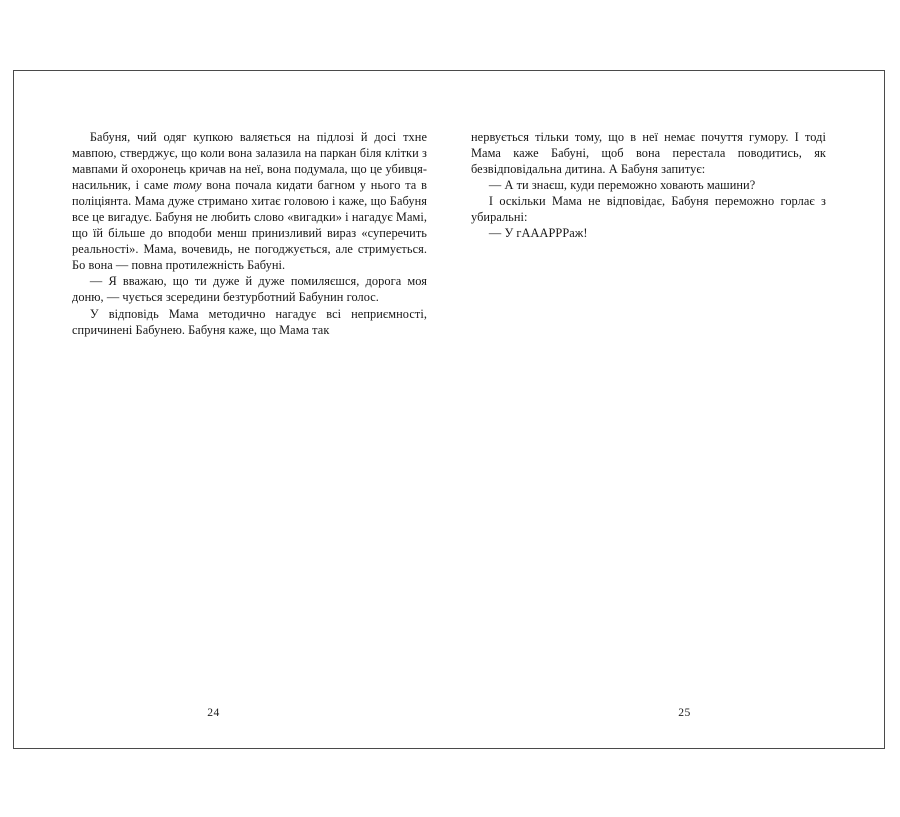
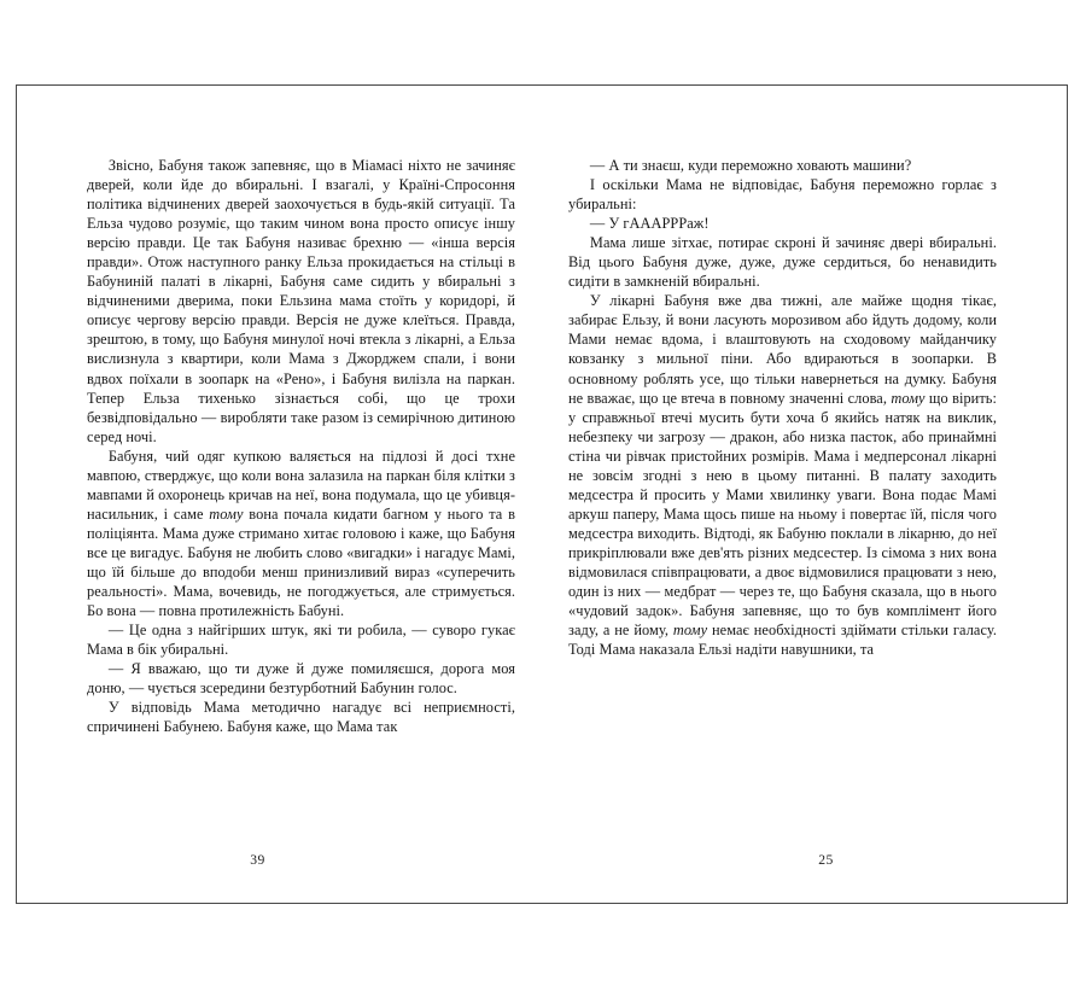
+ Звісно, Бабуня також запевняє, що в Міамасі ніхто не зачиняє дверей, коли йде до вбиральні. І взагалі, у Країні-Спросоння політика відчинених дверей заохочується в будь-якій ситуації. Та Ельза чудово розуміє, що таким чином вона просто описує іншу версію правди. Це так Бабуня називає брехню — «інша версія правди». Отож наступного ранку Ельза прокидається на стільці в Бабуниній палаті в лікарні, Бабуня саме сидить у вбиральні з відчиненими дверима, поки Ельзина мама стоїть у коридорі, й описує чергову версію правди. Версія не дуже клеїться. Правда, зрештою, в тому, що Бабуня минулої ночі втекла з лікарні, а Ельза вислизнула з квартири, коли Мама з Джорджем спали, і вони вдвох поїхали в зоопарк на «Рено», і Бабуня вилізла на паркан. Тепер Ельза тихенько зізнається собі, що це трохи безвідповідально — виробляти таке разом із семирічною дитиною серед ночі.
  Бабуня, чий одяг купкою валяється на підлозі й досі тхне мавпою, стверджує, що коли вона залазила на паркан біля клітки з мавпами й охоронець кричав на неї, вона подумала, що це убивця-насильник, і саме тому вона почала кидати багном у нього та в поліціянта. Мама дуже стримано хитає головою і каже, що Бабуня все це вигадує. Бабуня не любить слово «вигадки» і нагадує Мамі, що їй більше до вподоби менш принизливий вираз «суперечить реальності». Мама, вочевидь, не погоджується, але стримується. Бо вона — повна протилежність Бабуні.
+ — Це одна з найгірших штук, які ти робила, — суворо гукає Мама в бік убиральні.
  — Я вважаю, що ти дуже й дуже помиляєшся, дорога моя доню, — чується зсередини безтурботний Бабунин голос.
  У відповідь Мама методично нагадує всі неприємності, спричинені Бабунею. Бабуня каже, що Мама так
- 24
+ 39
- нервується тільки тому, що в неї немає почуття гумору. І тоді Мама каже Бабуні, щоб вона перестала поводитись, як безвідповідальна дитина. А Бабуня запитує:
  — А ти знаєш, куди переможно ховають машини?
  І оскільки Мама не відповідає, Бабуня переможно горлає з убиральні:
  — У гАААРРРаж!
+ Мама лише зітхає, потирає скроні й зачиняє двері вбиральні. Від цього Бабуня дуже, дуже, дуже сердиться, бо ненавидить сидіти в замкненій вбиральні.
+ У лікарні Бабуня вже два тижні, але майже щодня тікає, забирає Ельзу, й вони ласують морозивом або йдуть додому, коли Мами немає вдома, і влаштовують на сходовому майданчику ковзанку з мильної піни. Або вдираються в зоопарки. В основному роблять усе, що тільки навернеться на думку. Бабуня не вважає, що це втеча в повному значенні слова, тому що вірить: у справжньої втечі мусить бути хоча б якийсь натяк на виклик, небезпеку чи загрозу — дракон, або низка пасток, або принаймні стіна чи рівчак пристойних розмірів. Мама і медперсонал лікарні не зовсім згодні з нею в цьому питанні. В палату заходить медсестра й просить у Мами хвилинку уваги. Вона подає Мамі аркуш паперу, Мама щось пише на ньому і повертає їй, після чого медсестра виходить. Відтоді, як Бабуню поклали в лікарню, до неї прикріплювали вже дев'ять різних медсестер. Із сімома з них вона відмовилася співпрацювати, а двоє відмовилися працювати з нею, один із них — медбрат — через те, що Бабуня сказала, що в нього «чудовий задок». Бабуня запевняє, що то був комплімент його заду, а не йому, тому немає необхідності здіймати стільки галасу. Тоді Мама наказала Ельзі надіти навушники, та
  25
